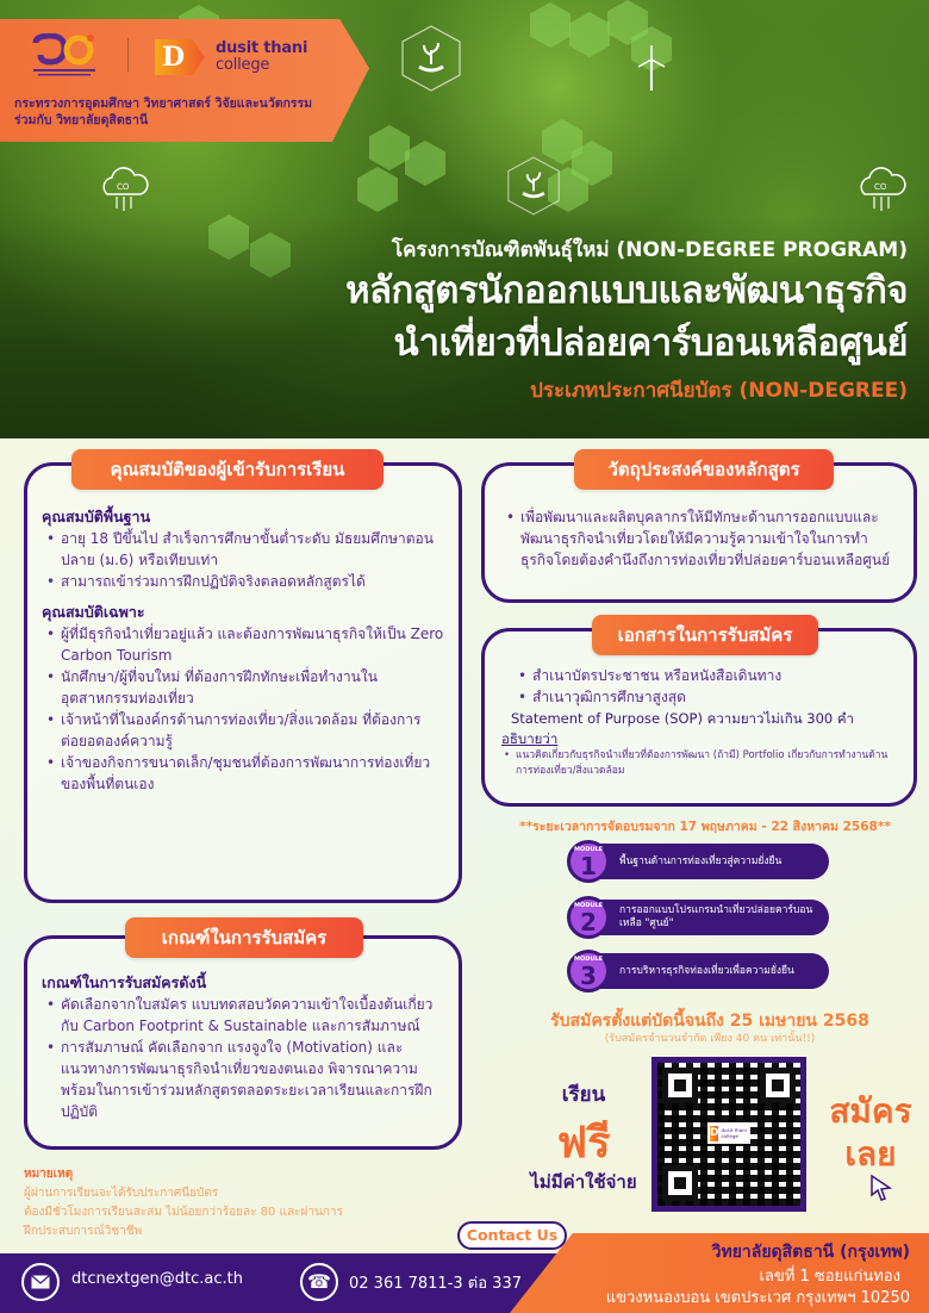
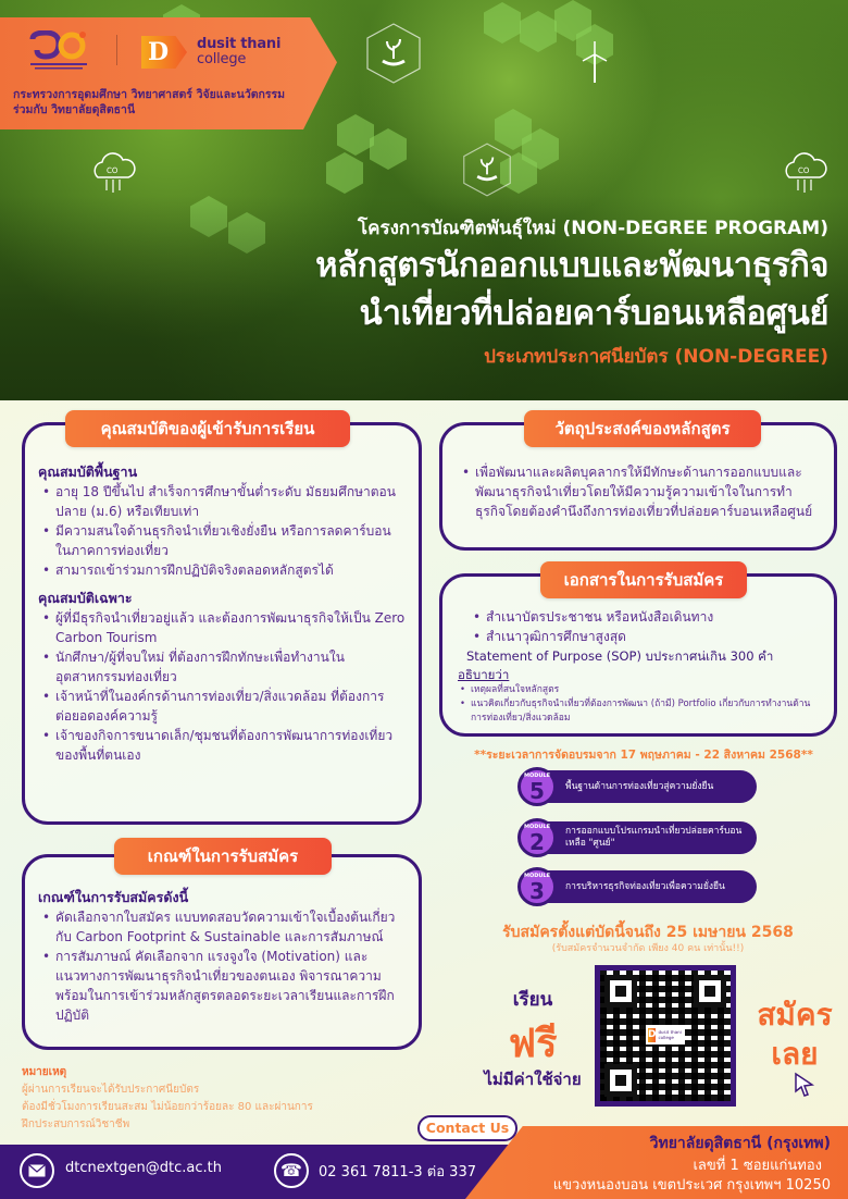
  CO
  CO
  D
  dusit thani
  college
  กระทรวงการอุดมศึกษา วิทยาศาสตร์ วิจัยและนวัตกรรม
  ร่วมกับ วิทยาลัยดุสิตธานี
  โครงการบัณฑิตพันธุ์ใหม่ (NON-DEGREE PROGRAM)
  หลักสูตรนักออกแบบและพัฒนาธุรกิจ
  นำเที่ยวที่ปล่อยคาร์บอนเหลือศูนย์
  ประเภทประกาศนียบัตร (NON-DEGREE)
  คุณสมบัติพื้นฐาน
  อายุ 18 ปีขึ้นไป สำเร็จการศึกษาขั้นต่ำระดับ มัธยมศึกษาตอนปลาย (ม.6) หรือเทียบเท่า
+ มีความสนใจด้านธุรกิจนำเที่ยวเชิงยั่งยืน หรือการลดคาร์บอนในภาคการท่องเที่ยว
  สามารถเข้าร่วมการฝึกปฏิบัติจริงตลอดหลักสูตรได้
  คุณสมบัติเฉพาะ
  ผู้ที่มีธุรกิจนำเที่ยวอยู่แล้ว และต้องการพัฒนาธุรกิจให้เป็น Zero Carbon Tourism
  นักศึกษา/ผู้ที่จบใหม่ ที่ต้องการฝึกทักษะเพื่อทำงานในอุตสาหกรรมท่องเที่ยว
  เจ้าหน้าที่ในองค์กรด้านการท่องเที่ยว/สิ่งแวดล้อม ที่ต้องการต่อยอดองค์ความรู้
  เจ้าของกิจการขนาดเล็ก/ชุมชนที่ต้องการพัฒนาการท่องเที่ยวของพื้นที่ตนเอง
  คุณสมบัติของผู้เข้ารับการเรียน
  เกณฑ์ในการรับสมัครดังนี้
  คัดเลือกจากใบสมัคร แบบทดสอบวัดความเข้าใจเบื้องต้นเกี่ยวกับ Carbon Footprint & Sustainable และการสัมภาษณ์
  การสัมภาษณ์ คัดเลือกจาก แรงจูงใจ (Motivation) และแนวทางการพัฒนาธุรกิจนำเที่ยวของตนเอง พิจารณาความพร้อมในการเข้าร่วมหลักสูตรตลอดระยะเวลาเรียนและการฝึกปฏิบัติ
  เกณฑ์ในการรับสมัคร
  เพื่อพัฒนาและผลิตบุคลากรให้มีทักษะด้านการออกแบบและพัฒนาธุรกิจนำเที่ยวโดยให้มีความรู้ความเข้าใจในการทำธุรกิจโดยต้องคำนึงถึงการท่องเที่ยวที่ปล่อยคาร์บอนเหลือศูนย์
  วัตถุประสงค์ของหลักสูตร
  สำเนาบัตรประชาชน หรือหนังสือเดินทาง
  สำเนาวุฒิการศึกษาสูงสุด
- Statement of Purpose (SOP) ความยาวไม่เกิน 300 คำ
+ Statement of Purpose (SOP) บประกาศน่เกิน 300 คำ
  อธิบายว่า
+ เหตุผลที่สนใจหลักสูตร
  แนวคิดเกี่ยวกับธุรกิจนำเที่ยวที่ต้องการพัฒนา (ถ้ามี) Portfolio เกี่ยวกับการทำงานด้านการท่องเที่ยว/สิ่งแวดล้อม
  เอกสารในการรับสมัคร
  **ระยะเวลาการจัดอบรมจาก 17 พฤษภาคม - 22 สิงหาคม 2568**
- 1
+ 5
  พื้นฐานด้านการท่องเที่ยวสู่ความยั่งยืน
  2
  การออกแบบโปรแกรมนำเที่ยวปล่อยคาร์บอนเหลือ "ศูนย์"
  3
  การบริหารธุรกิจท่องเที่ยวเพื่อความยั่งยืน
  รับสมัครตั้งแต่บัดนี้จนถึง 25 เมษายน 2568
  (รับสมัครจำนวนจำกัด เพียง 40 คน เท่านั้น!!)
  เรียน
  ฟรี
  ไม่มีค่าใช้จ่าย
  D
  สมัคร
  เลย
  หมายเหตุ
  ผู้ผ่านการเรียนจะได้รับประกาศนียบัตร
  ต้องมีชั่วโมงการเรียนสะสม ไม่น้อยกว่าร้อยละ 80 และผ่านการ
  ฝึกประสบการณ์วิชาชีพ
  Contact Us
  dtcnextgen@dtc.ac.th
  ☎
  02 361 7811-3 ต่อ 337
  วิทยาลัยดุสิตธานี (กรุงเทพ)
  เลขที่ 1 ซอยแก่นทอง
  แขวงหนองบอน เขตประเวศ กรุงเทพฯ 10250
